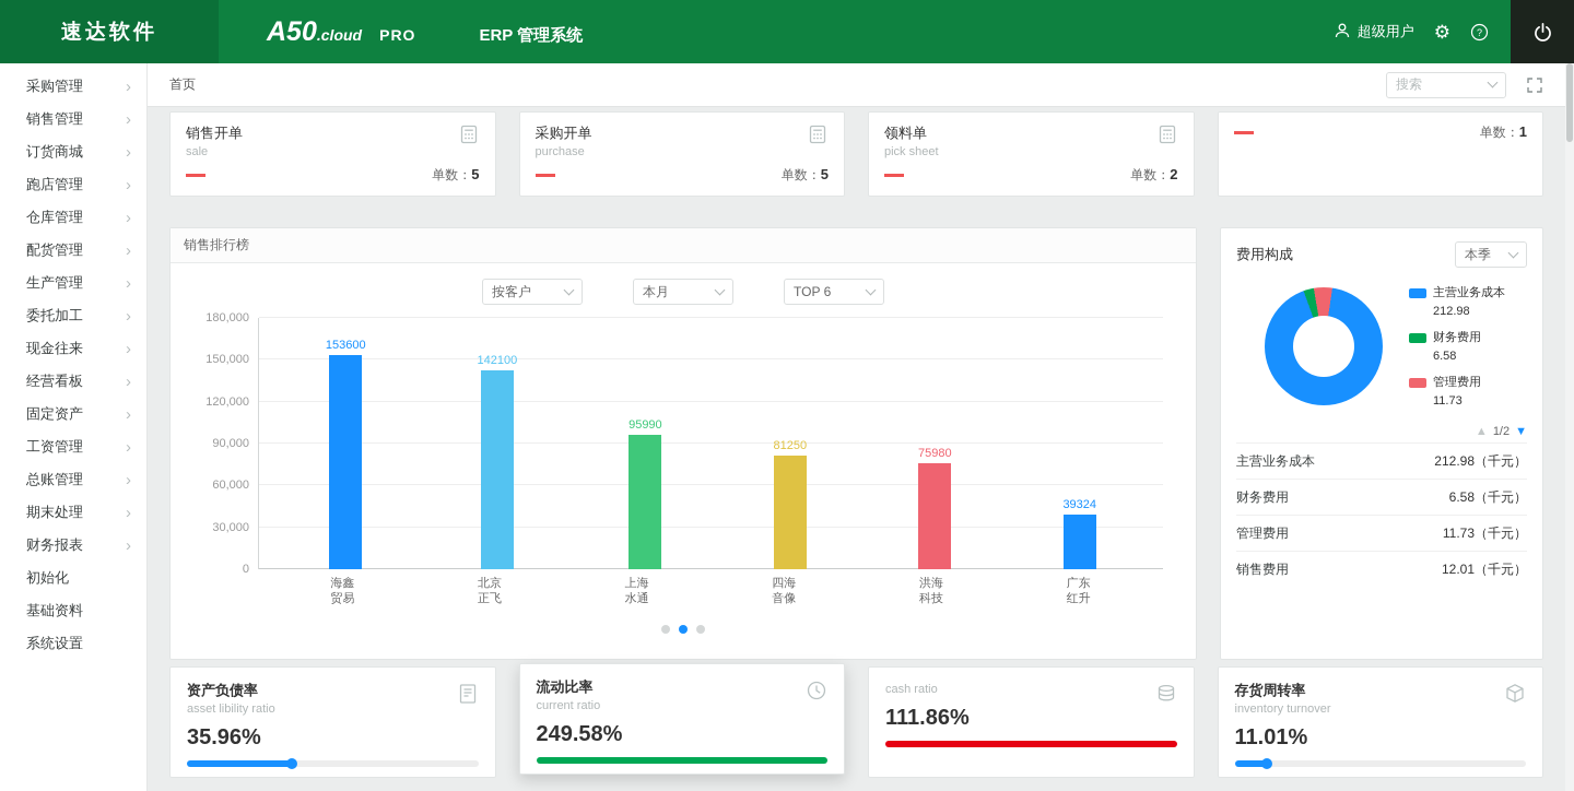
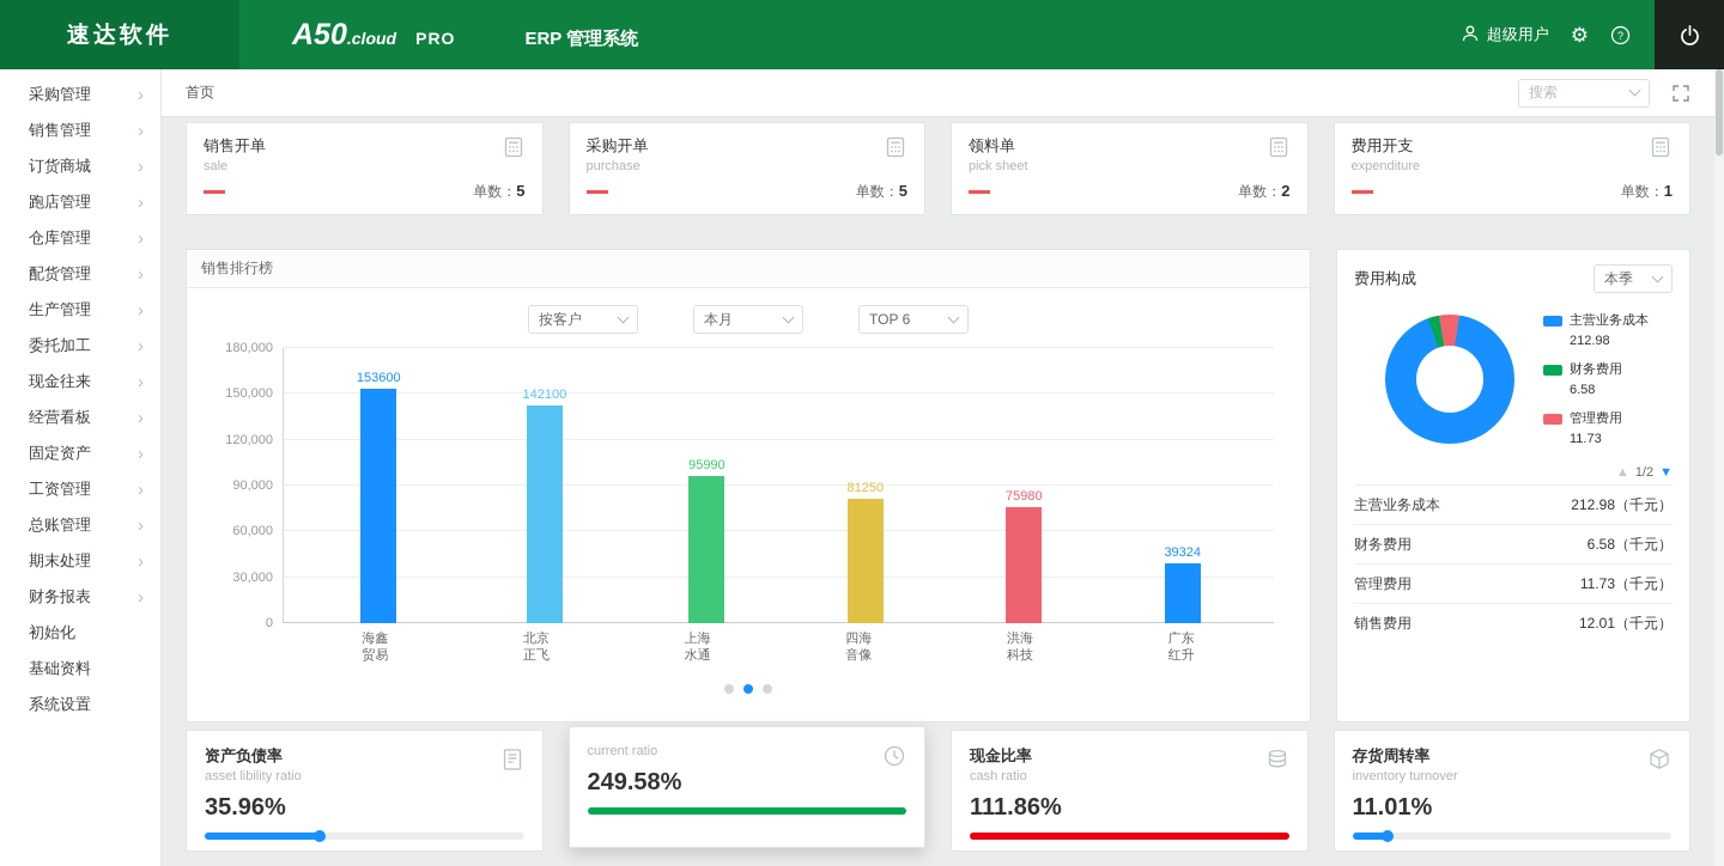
  速达软件
  A50.cloud
  PRO
  ERP 管理系统
  超级用户
  ⚙
  ?
  采购管理
  ›
  销售管理
  ›
  订货商城
  ›
  跑店管理
  ›
  仓库管理
  ›
  配货管理
  ›
  生产管理
  ›
  委托加工
  ›
  现金往来
  ›
  经营看板
  ›
  固定资产
  ›
  工资管理
  ›
  总账管理
  ›
  期末处理
  ›
  财务报表
  ›
  初始化
  基础资料
  系统设置
  首页
  搜索
  销售开单
  sale
  单数：5
  采购开单
  purchase
  单数：5
  领料单
  pick sheet
  单数：2
+ 费用开支
+ expenditure
  单数：1
  销售排行榜
  按客户
  本月
  TOP 6
  0
  30,000
  60,000
  90,000
  120,000
  150,000
  180,000
  153600
  142100
  95990
  81250
  75980
  39324
  海鑫
  贸易
  北京
  正飞
  上海
  水通
  四海
  音像
  洪海
  科技
  广东
  红升
  费用构成
  本季
  主营业务成本
  212.98
  财务费用
  6.58
  管理费用
  11.73
  ▲
  1/2
  ▼
  主营业务成本
  212.98（千元）
  财务费用
  6.58（千元）
  管理费用
  11.73（千元）
  销售费用
  12.01（千元）
  资产负债率
  asset libility ratio
  35.96%
- 流动比率
  current ratio
  249.58%
+ 现金比率
  cash ratio
  111.86%
  存货周转率
  inventory turnover
  11.01%
